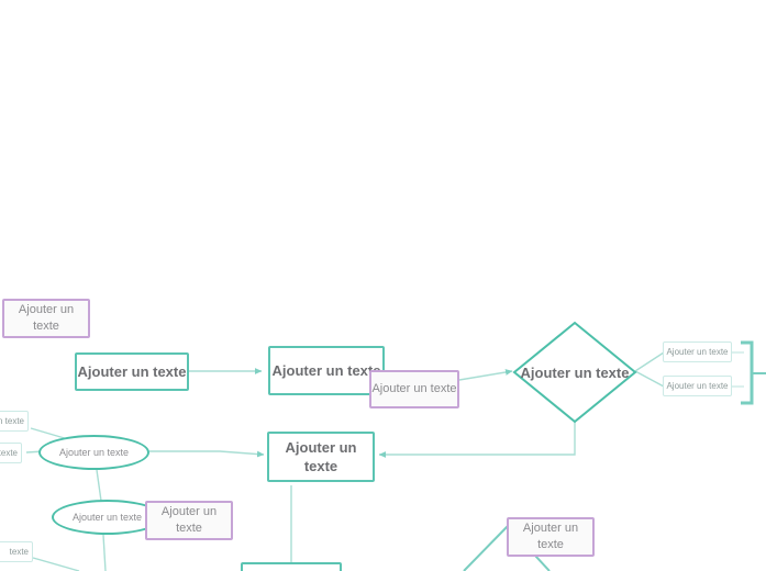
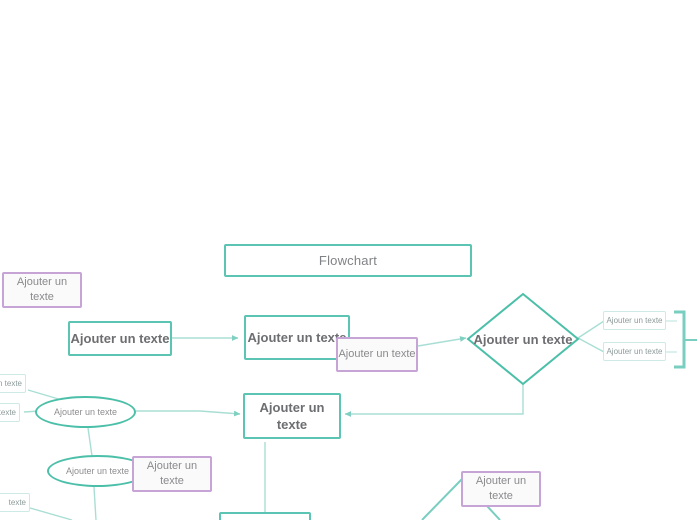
+ Flowchart
  Ajouter un texte
  Ajouter un texte
  Ajouter un tex
  Ajouter un texte
  Ajouter un texte
  Ajouter un texte
  Ajouter un texte
  Ajouter un texte
  Ajouter un texte
  Ajouter un texte
  n texte
  exte
  texte
  Ajouter un texte
  Ajouter un texte
